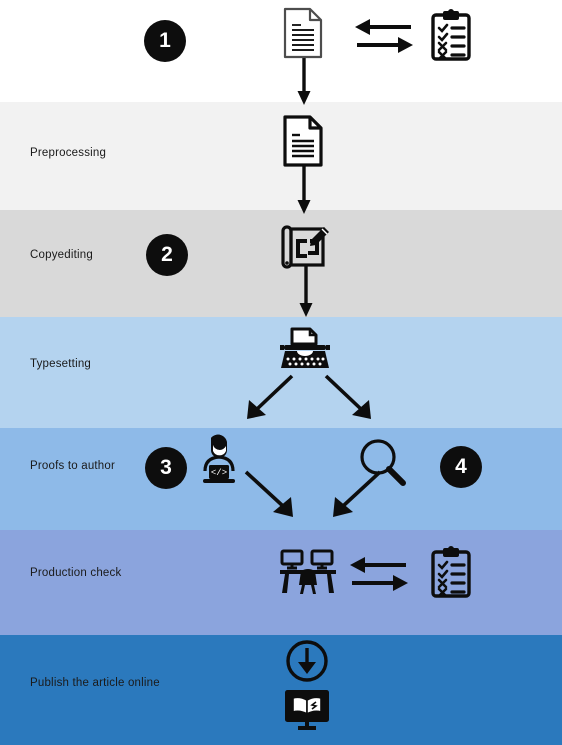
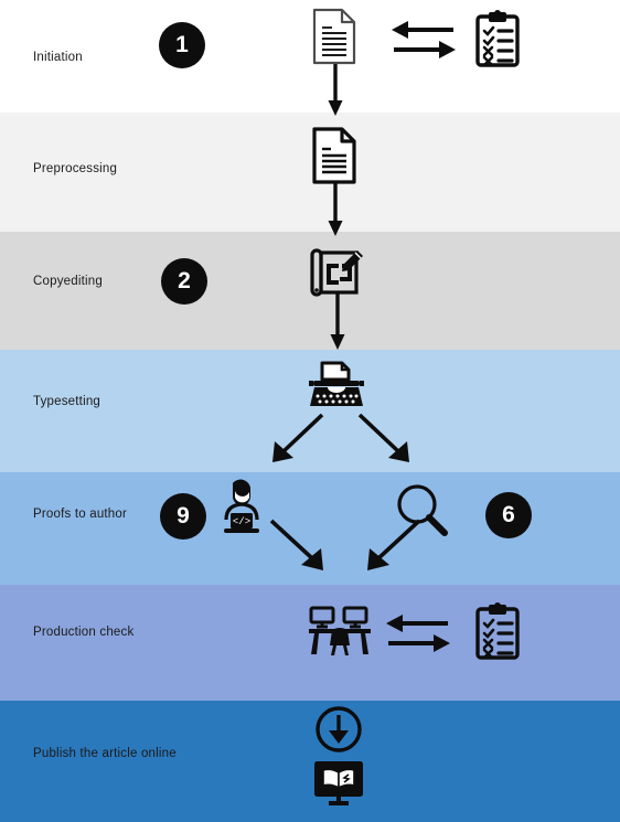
+ Initiation
  Preprocessing
  Copyediting
  Typesetting
  Proofs to author
  Production check
  Publish the article online
  </>
  1
  2
- 3
+ 9
- 4
+ 6
